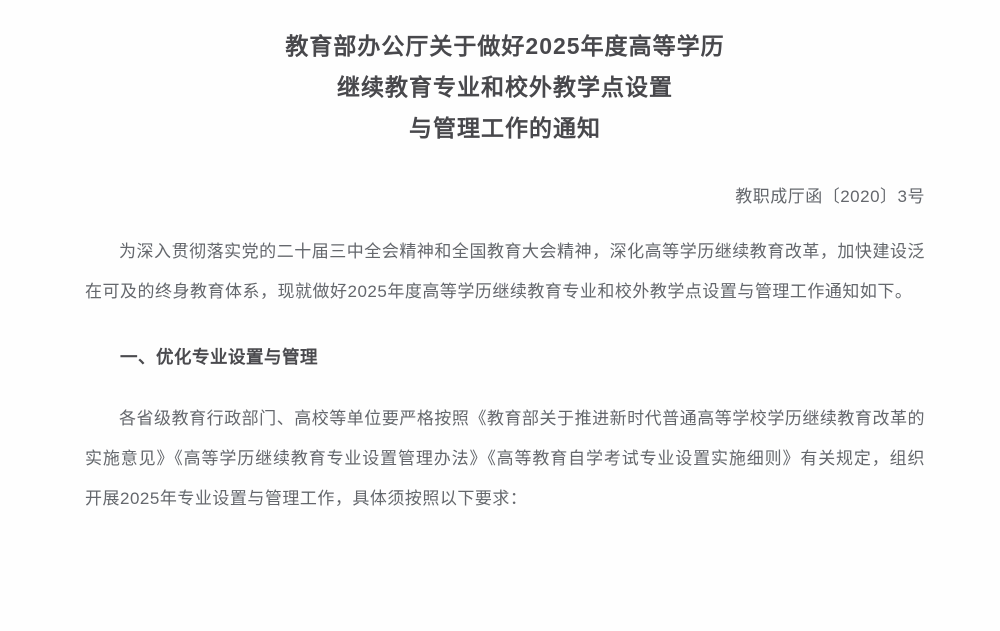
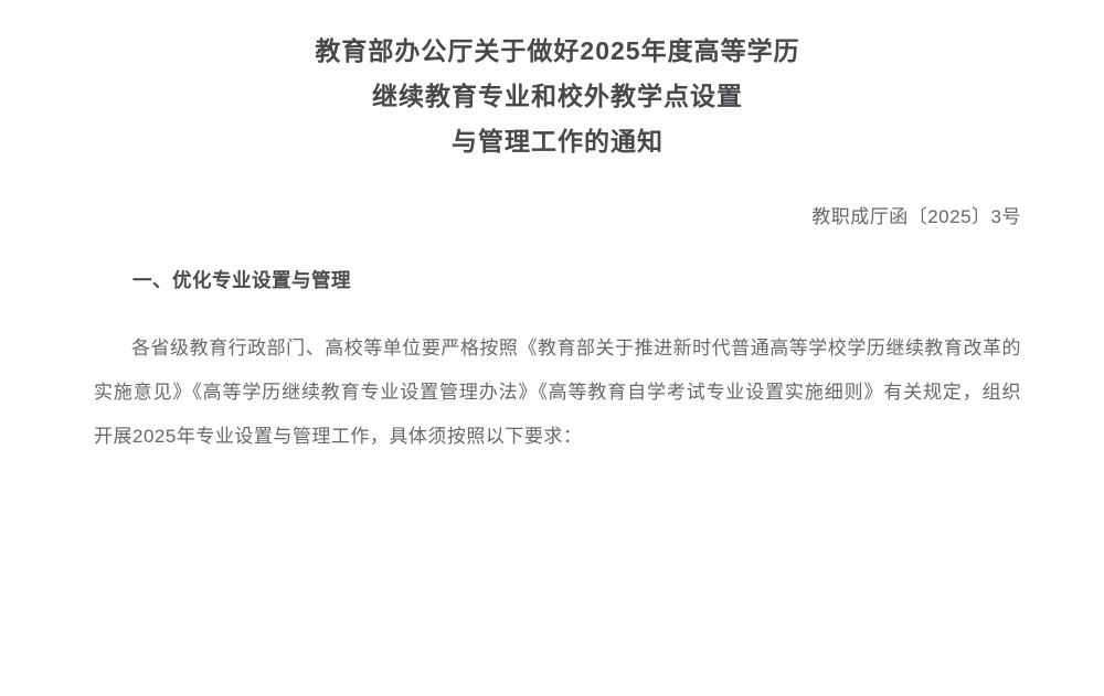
  教育部办公厅关于做好2025年度高等学历
  继续教育专业和校外教学点设置
  与管理工作的通知
- 教职成厅函〔2020〕3号
+ 教职成厅函〔2025〕3号
- 为深入贯彻落实党的二十届三中全会精神和全国教育大会精神，深化高等学历继续教育改革，加快建设泛在可及的终身教育体系，现就做好2025年度高等学历继续教育专业和校外教学点设置与管理工作通知如下。
  一、优化专业设置与管理
  各省级教育行政部门、高校等单位要严格按照《教育部关于推进新时代普通高等学校学历继续教育改革的实施意见》《高等学历继续教育专业设置管理办法》《高等教育自学考试专业设置实施细则》有关规定，组织开展2025年专业设置与管理工作，具体须按照以下要求：
